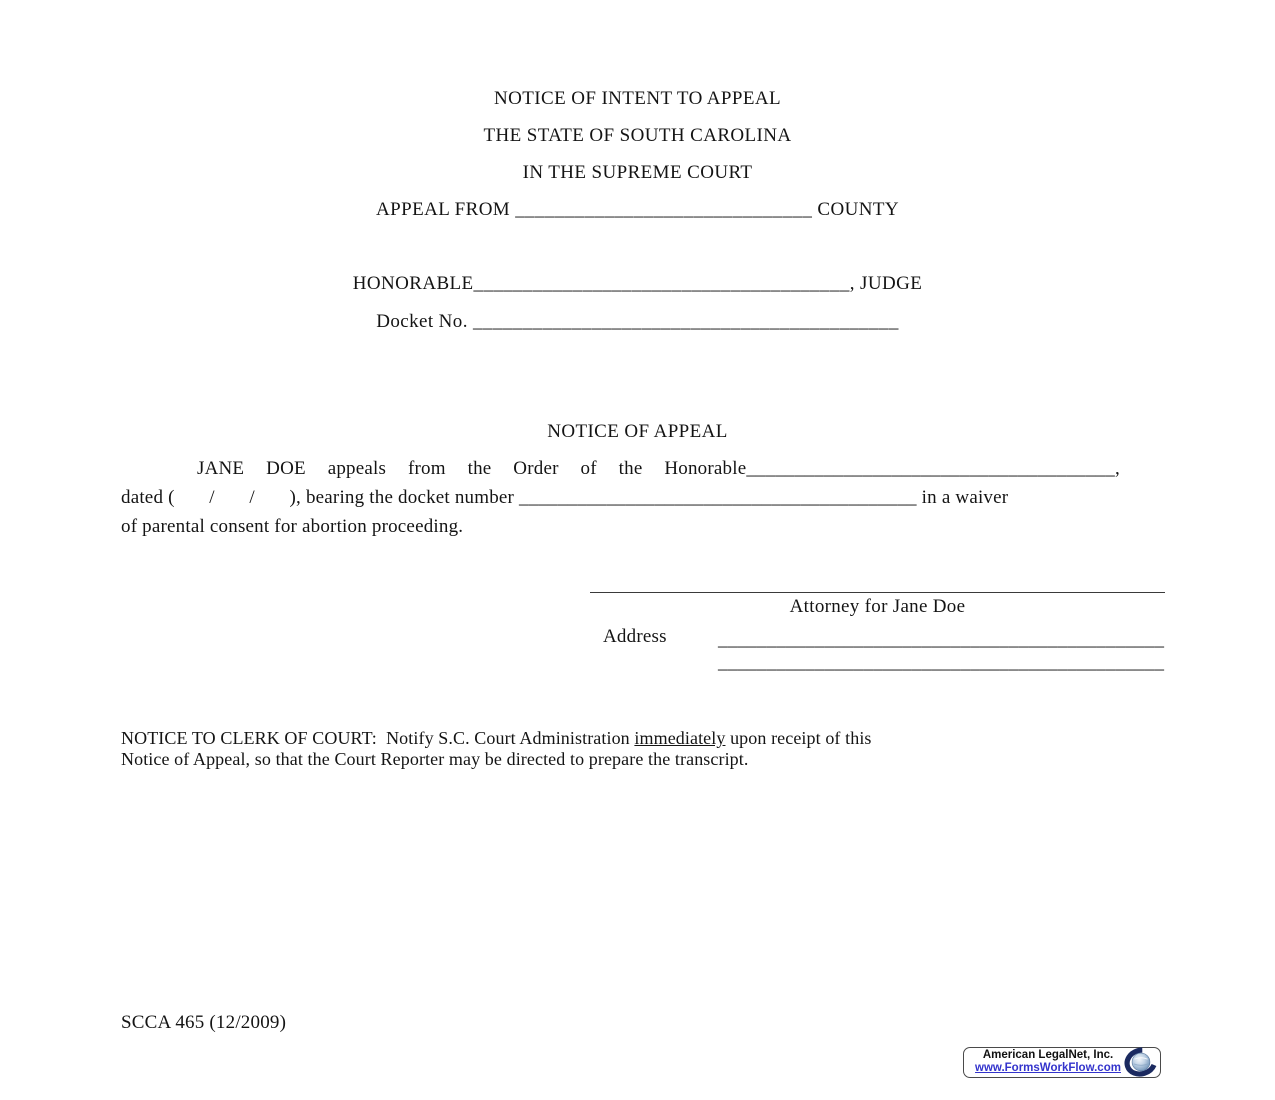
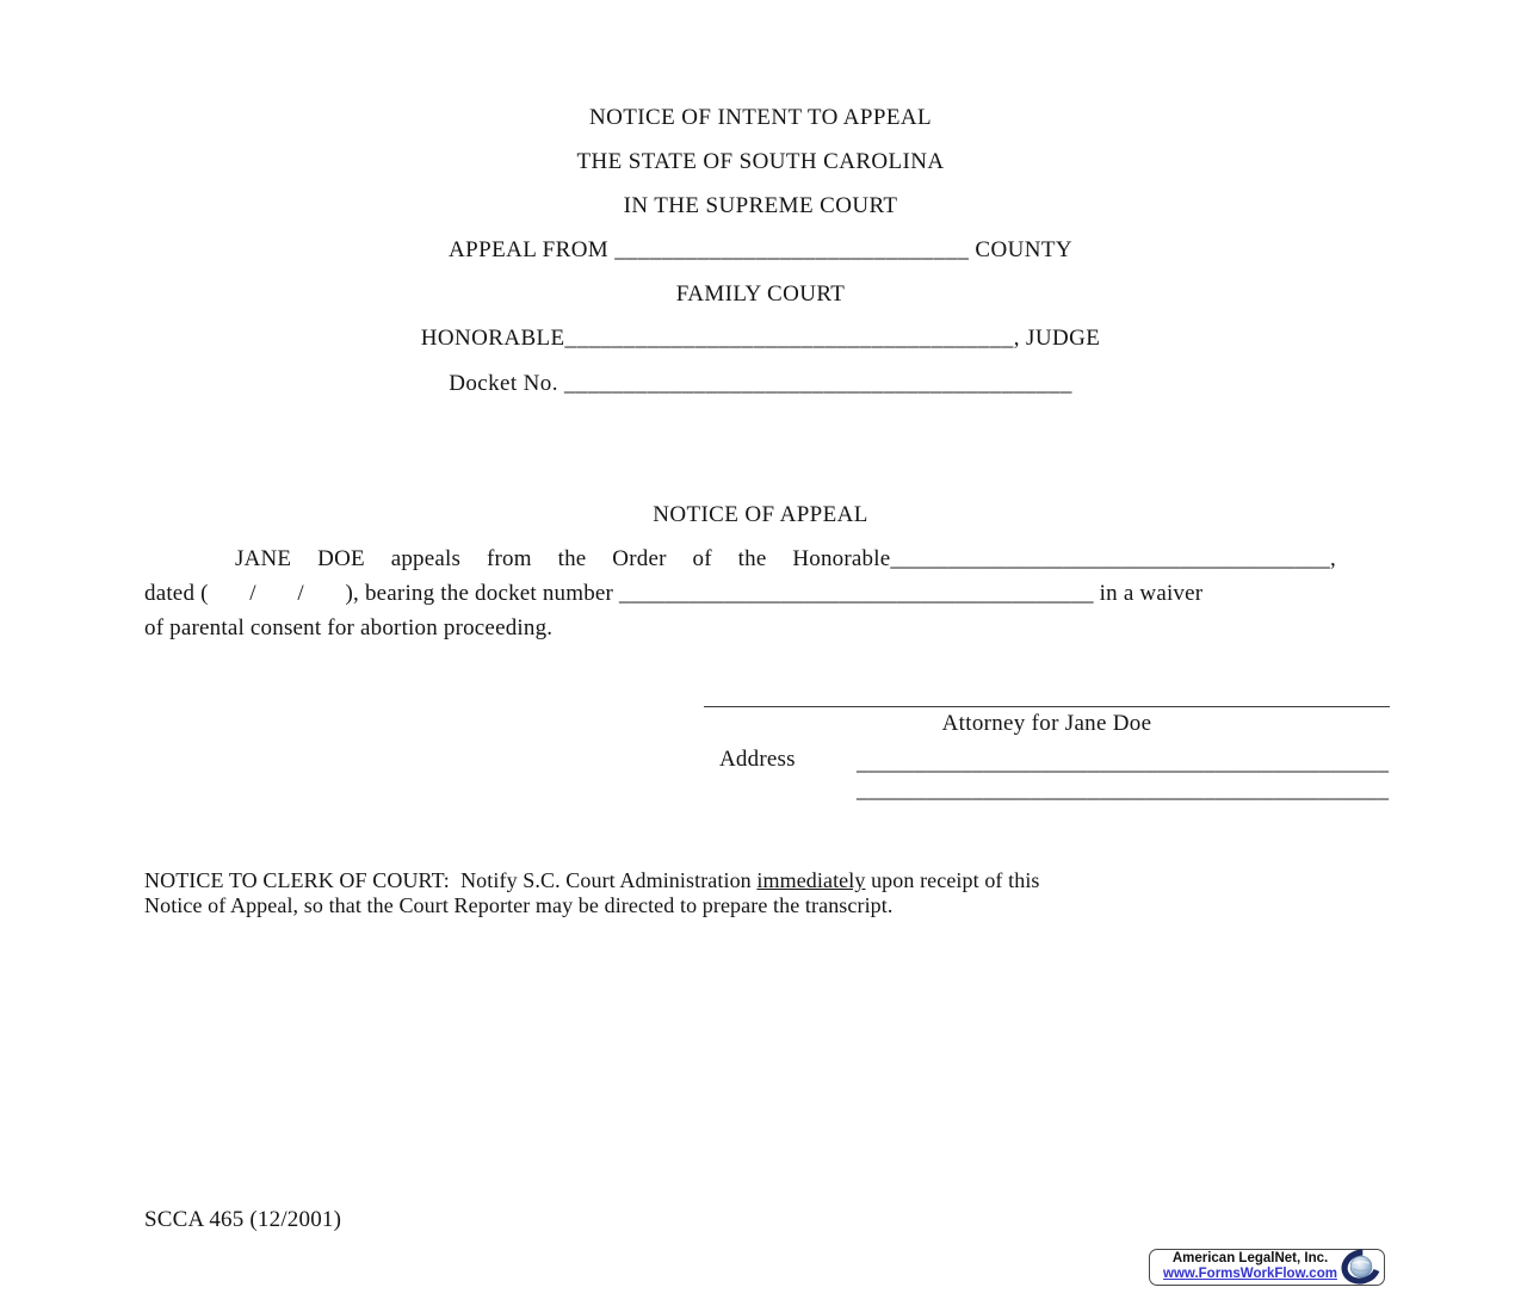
  NOTICE OF INTENT TO APPEAL
  THE STATE OF SOUTH CAROLINA
  IN THE SUPREME COURT
  APPEAL FROM ______________________________ COUNTY
+ FAMILY COURT
  HONORABLE______________________________________, JUDGE
  Docket No. ___________________________________________
  NOTICE OF APPEAL
  JANE DOE appeals from the Order of the Honorable______________________________________,
  dated ( / / ), bearing the docket number _________________________________________ in a waiver
  of parental consent for abortion proceeding.
  Attorney for Jane Doe
  Address
  ______________________________________________
  ______________________________________________
  NOTICE TO CLERK OF COURT: Notify S.C. Court Administration immediately upon receipt of this
  Notice of Appeal, so that the Court Reporter may be directed to prepare the transcript.
- SCCA 465 (12/2009)
+ SCCA 465 (12/2001)
  American LegalNet, Inc.
  www.FormsWorkFlow.com
